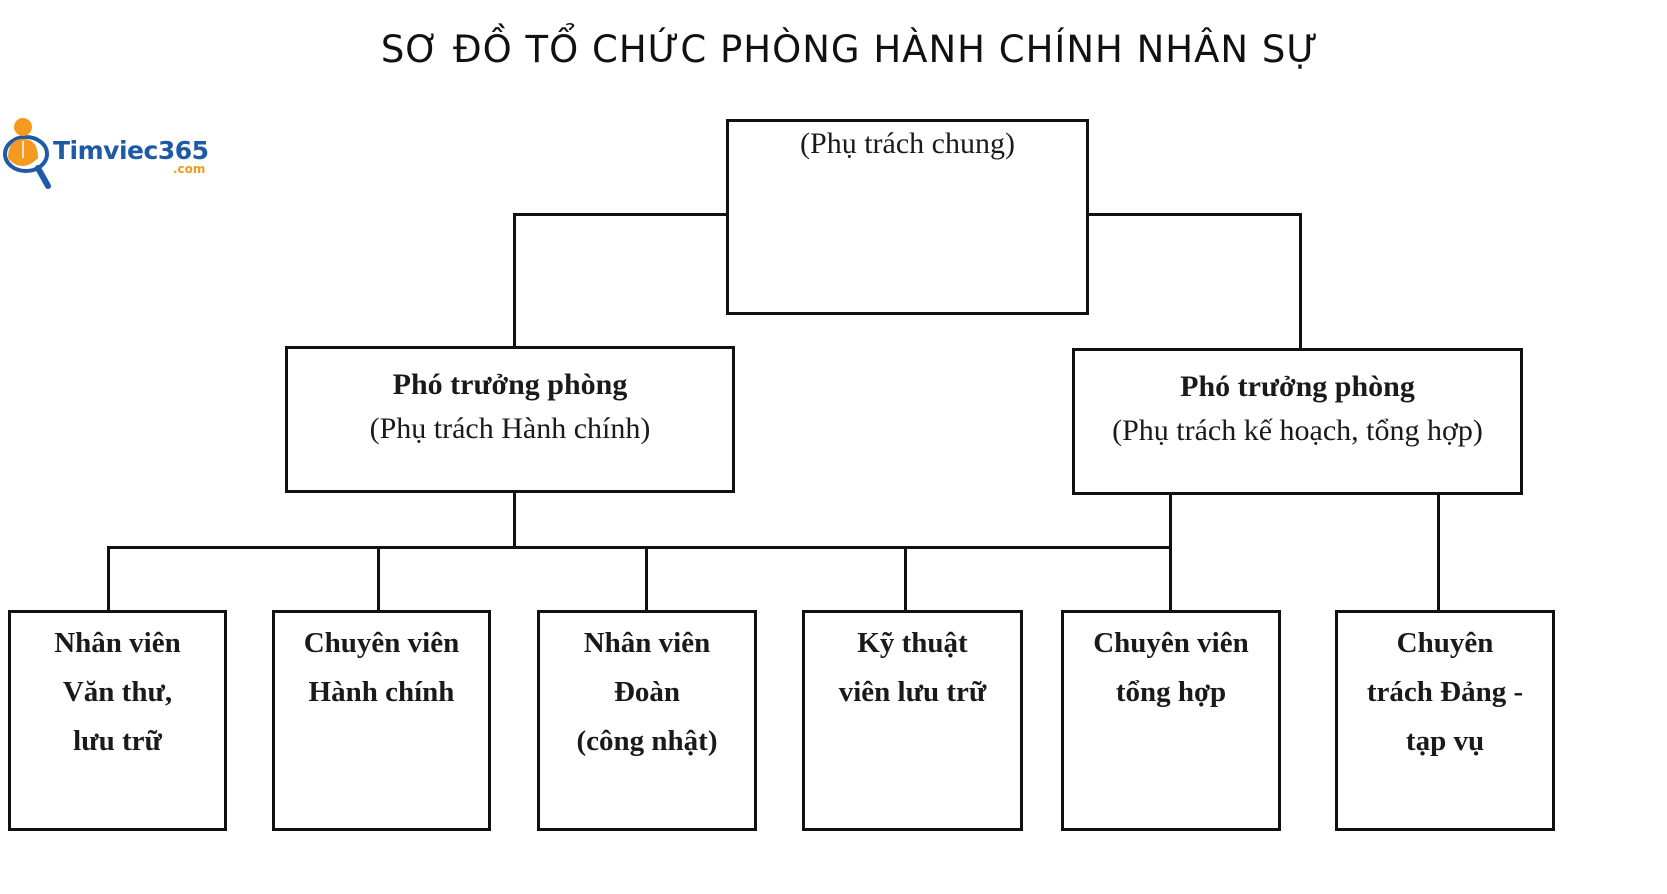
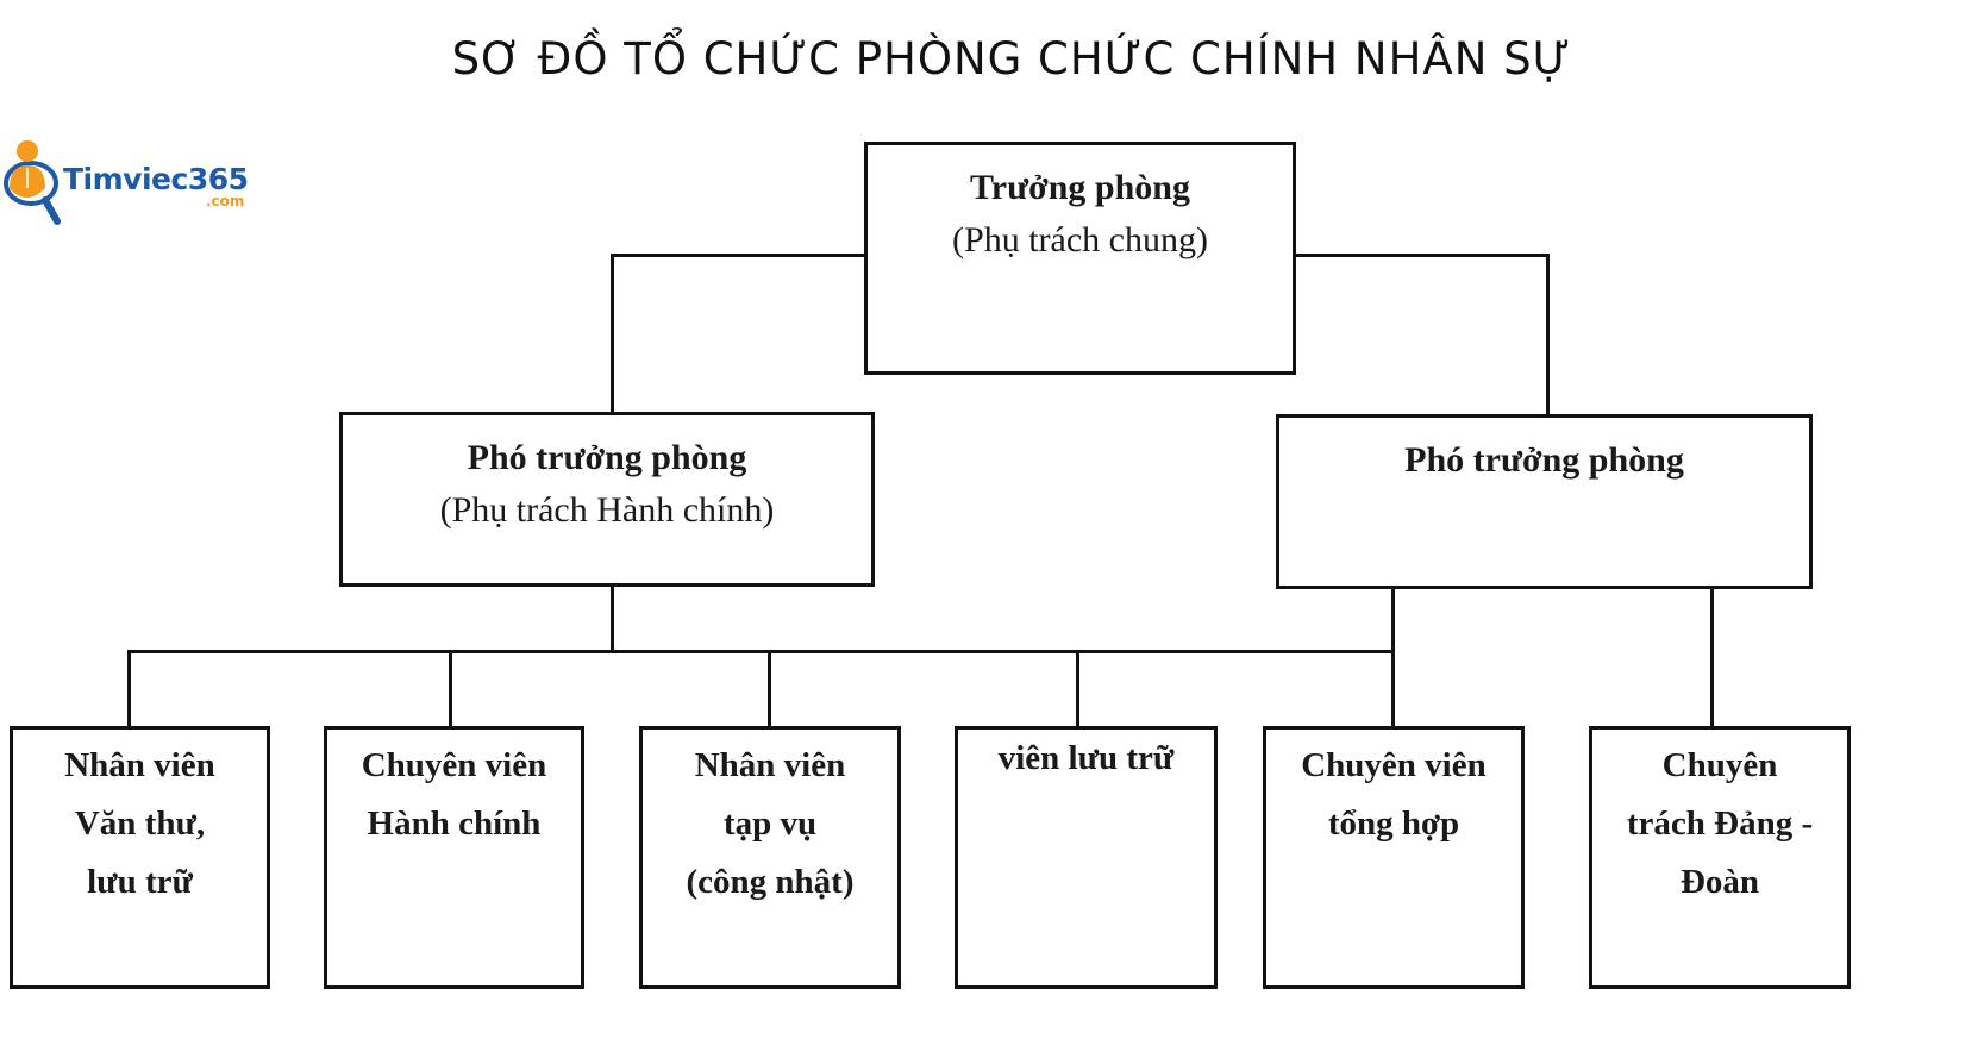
- SƠ ĐỒ TỔ CHỨC PHÒNG HÀNH CHÍNH NHÂN SỰ
+ SƠ ĐỒ TỔ CHỨC PHÒNG CHỨC CHÍNH NHÂN SỰ
  Timviec365
  .com
+ Trưởng phòng
  (Phụ trách chung)
  Phó trưởng phòng
  (Phụ trách Hành chính)
  Phó trưởng phòng
- (Phụ trách kế hoạch, tổng hợp)
  Nhân viên
  Văn thư,
  lưu trữ
  Chuyên viên
  Hành chính
  Nhân viên
- Đoàn
+ tạp vụ
  (công nhật)
- Kỹ thuật
  viên lưu trữ
  Chuyên viên
  tổng hợp
  Chuyên
  trách Đảng -
- tạp vụ
+ Đoàn
